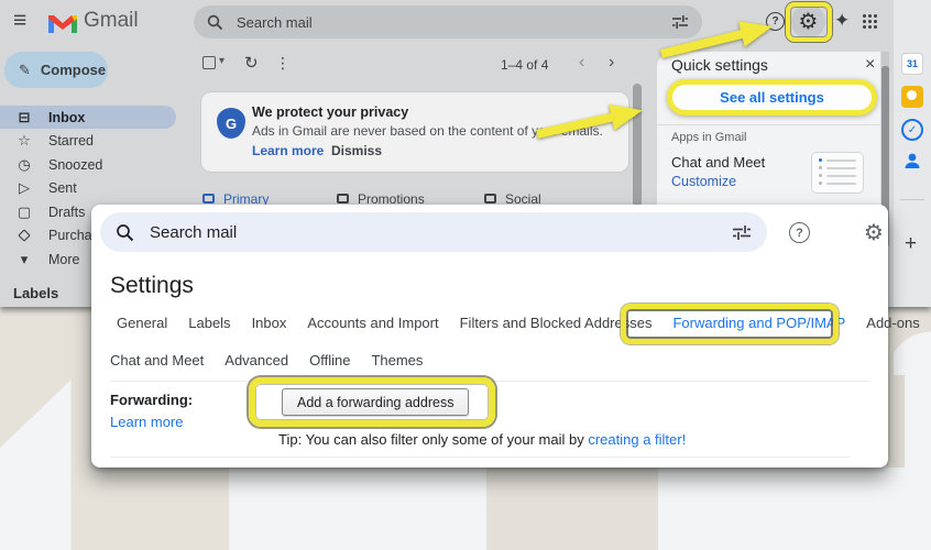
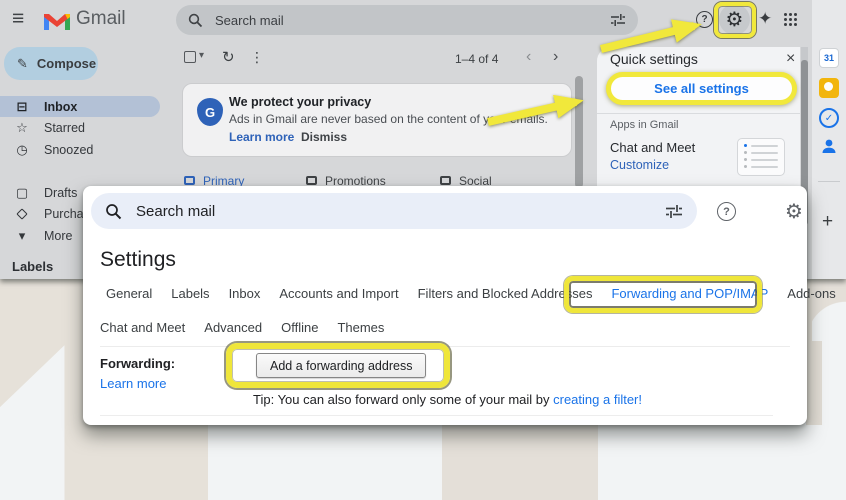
  ≡
  Gmail
  Search mail
  ?
  ⚙
  ✦
  ✎
  Compose
  ⊟
  Inbox
  ☆
  Starred
  ◷
  Snoozed
- ▷
- Sent
  ▢
  Drafts
  ▾
  More
  Labels
  ▾
  ↻
  ⋮
  1–4 of 4
  ‹
  ›
  G
  We protect your privacy
  Ads in Gmail are never based on the content of ymails.
  Learn more
  Dismiss
  Primary
  Promotions
  Social
  Quick settings
  ×
  See all settings
  Apps in Gmail
  Chat and Meet
  Customize
  31
  ✓
  +
  Search mail
  ?
  ⚙
  Settings
  General
  Labels
  Inbox
  Accounts and Import
  Filters and Blocked Addresses
  Forwarding and POP/IMAP
  Add-ons
  Chat and Meet
  Advanced
  Offline
  Themes
  Forwarding:
  Learn more
  Add a forwarding address
- Tip: You can also filter only some of your mail by creating a filter!
+ Tip: You can also forward only some of your mail by creating a filter!
